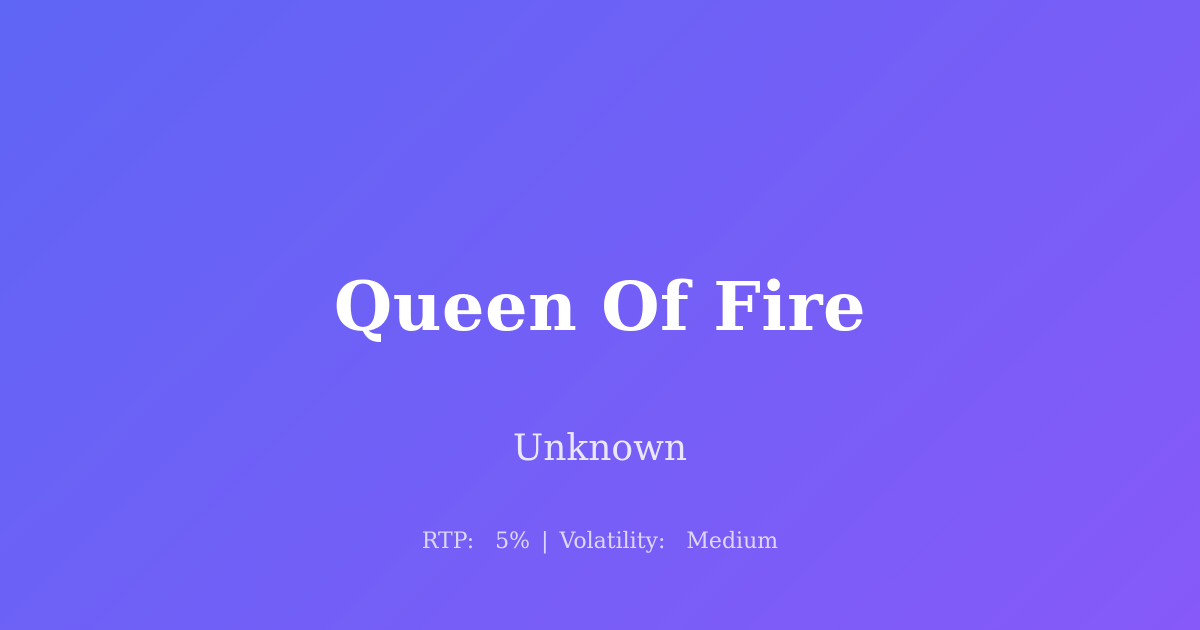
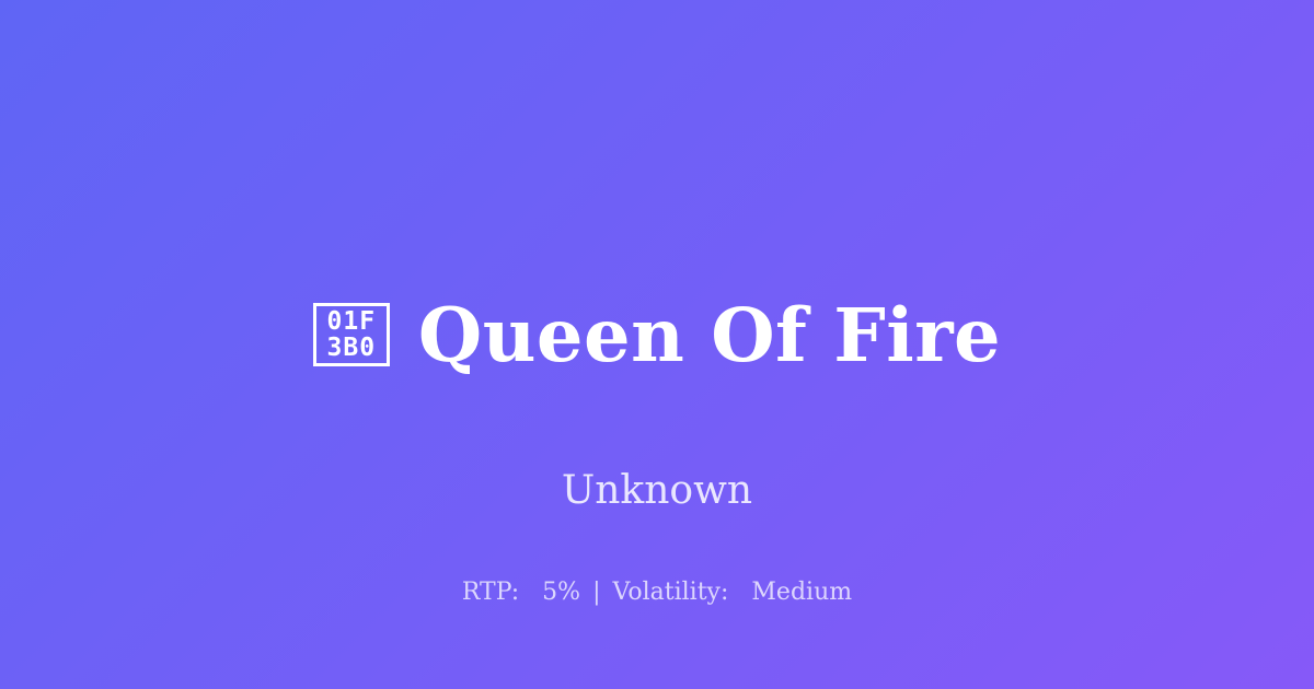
+ 01F
+ 3B0
  Queen Of Fire
  Unknown
  RTP: 5% | Volatility: Medium
